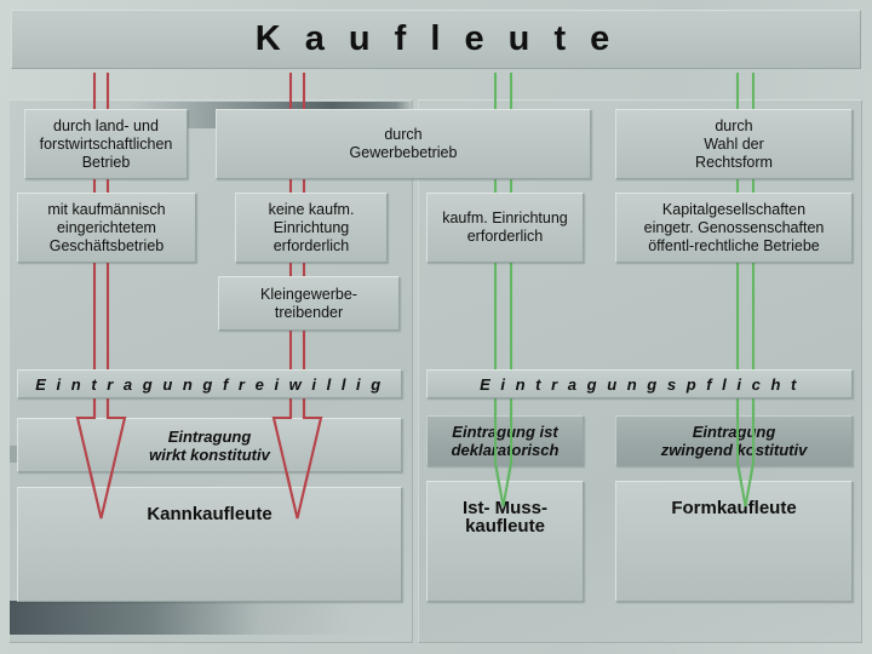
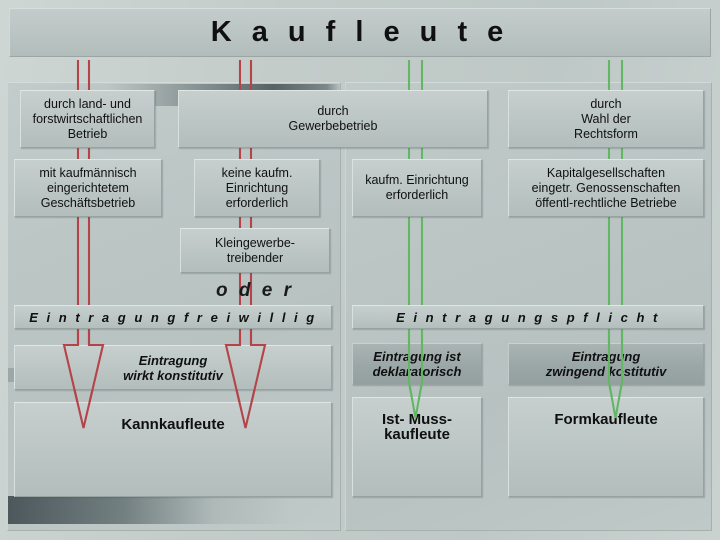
  K a u f l e u t e
  durch land- und
  forstwirtschaftlichen
  Betrieb
  mit kaufmännisch
  eingerichtetem
  Geschäftsbetrieb
  durch
  Gewerbebetrieb
  keine kaufm.
  Einrichtung
  erforderlich
  Kleingewerbe-
  treibender
+ o d e r
  E i n t r a g u n g f r e i w i l l i g
  Eintragung
  wirkt konstitutiv
  Kannkaufleute
  kaufm. Einrichtung
  erforderlich
  durch
  Wahl der
  Rechtsform
  Kapitalgesellschaften
  eingetr. Genossenschaften
  öffentl-rechtliche Betriebe
  E i n t r a g u n g s p f l i c h t
  Eintragng ist
  deklaatorisch
  Eintragung
  zwingend kostitutiv
  Ist- Muss-
  kaufleute
  Formkaufleute
